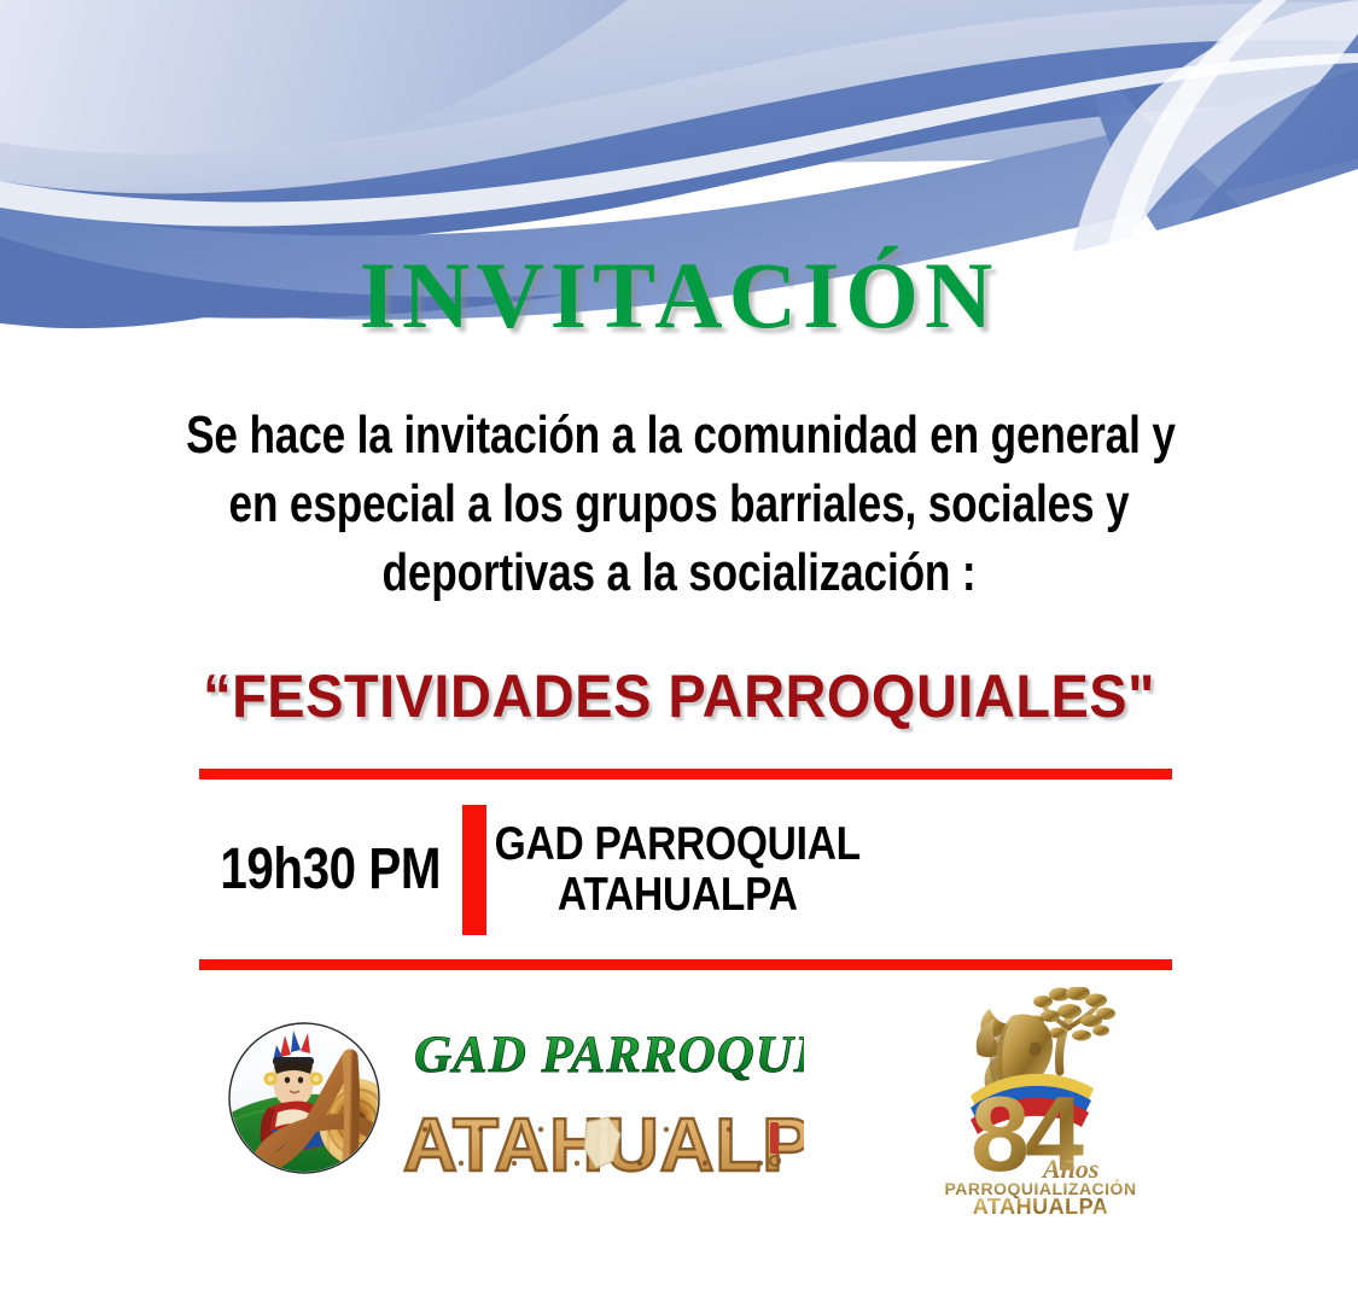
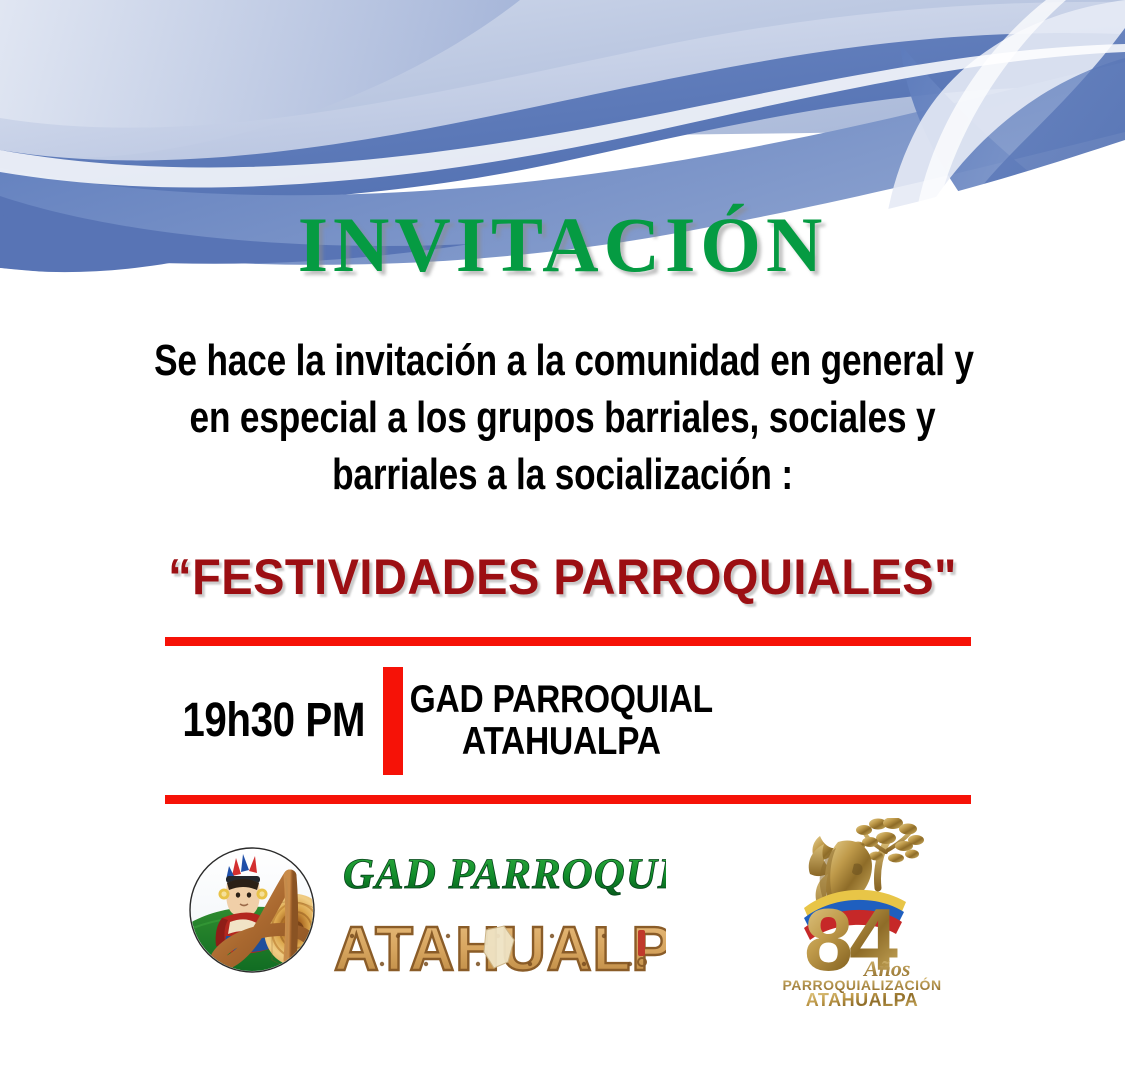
  INVITACIÓN
  Se hace la invitación a la comunidad en general y
  en especial a los grupos barriales, sociales y
- deportivas a la socialización :
+ barriales a la socialización :
  “FESTIVIDADES PARROQUIALES"
  19h30 PM
  GAD PARROQUIAL
  ATAHUALPA
  GAD PARROQU
  ATAHUALP
  84
  Años
  PARROQUIALIZACIÓN
  ATAHUALPA
